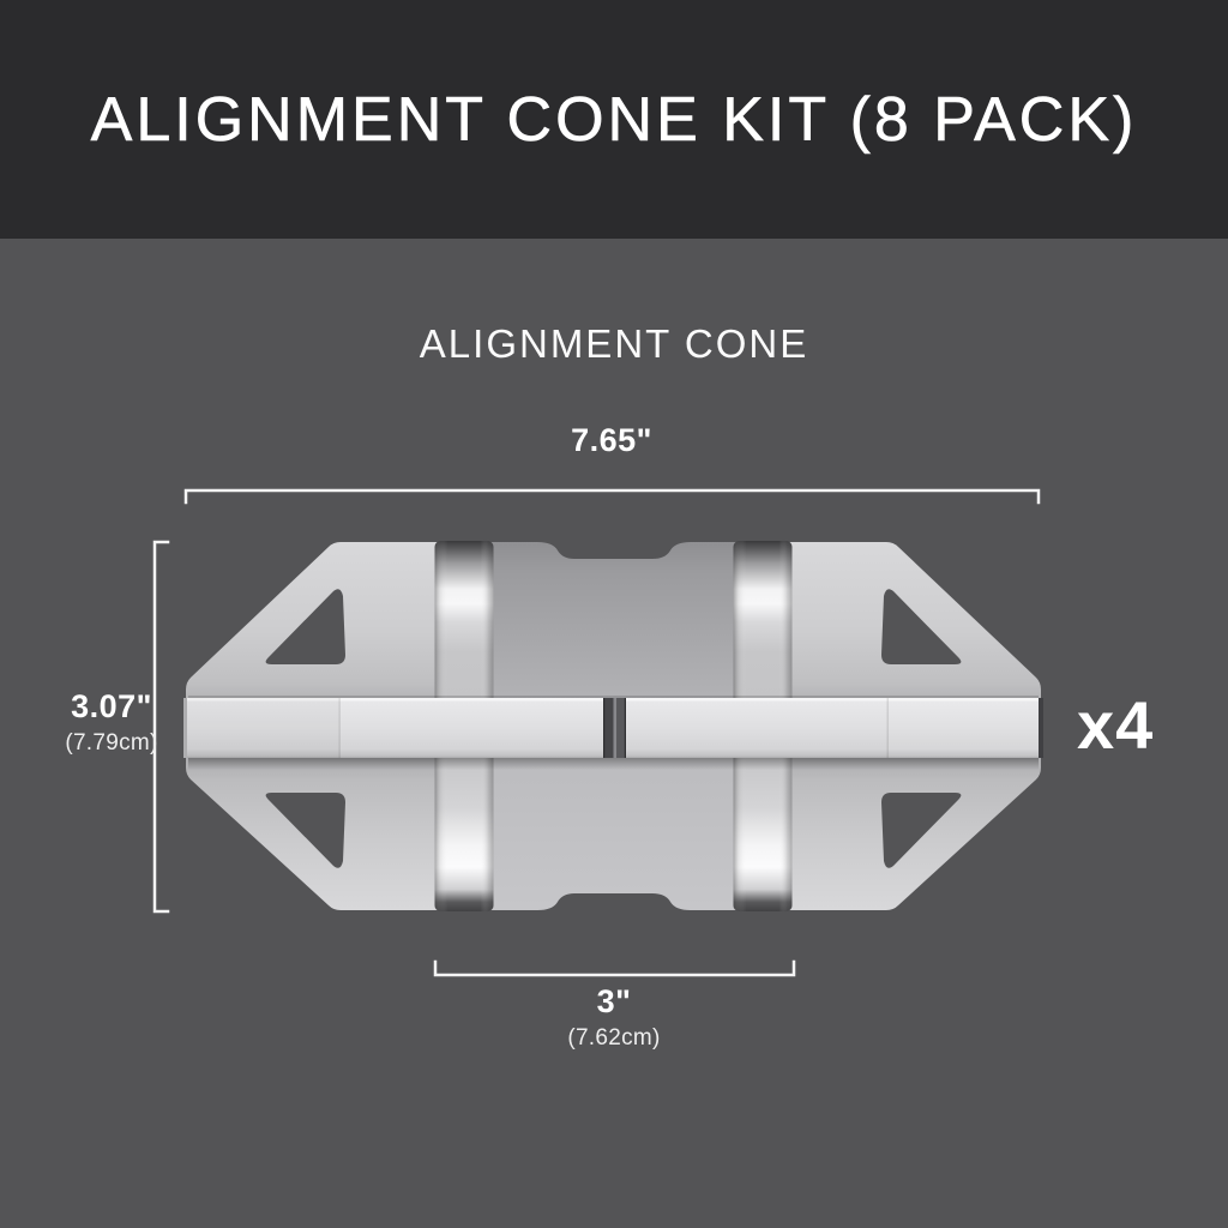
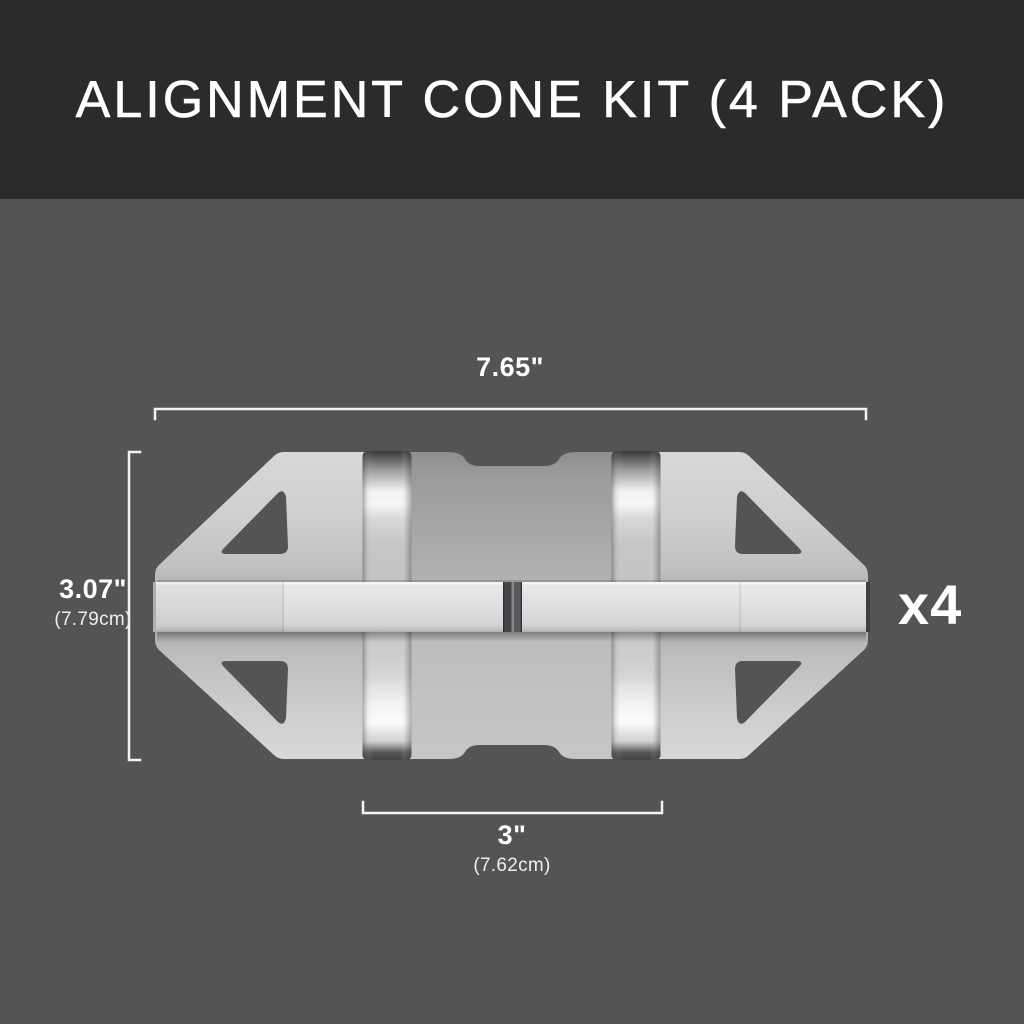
- ALIGNMENT CONE KIT (8 PACK)
+ ALIGNMENT CONE KIT (4 PACK)
- ALIGNMENT CONE
  7.65"
  3.07"
  (7.79cm)
  3"
  (7.62cm)
  x4
